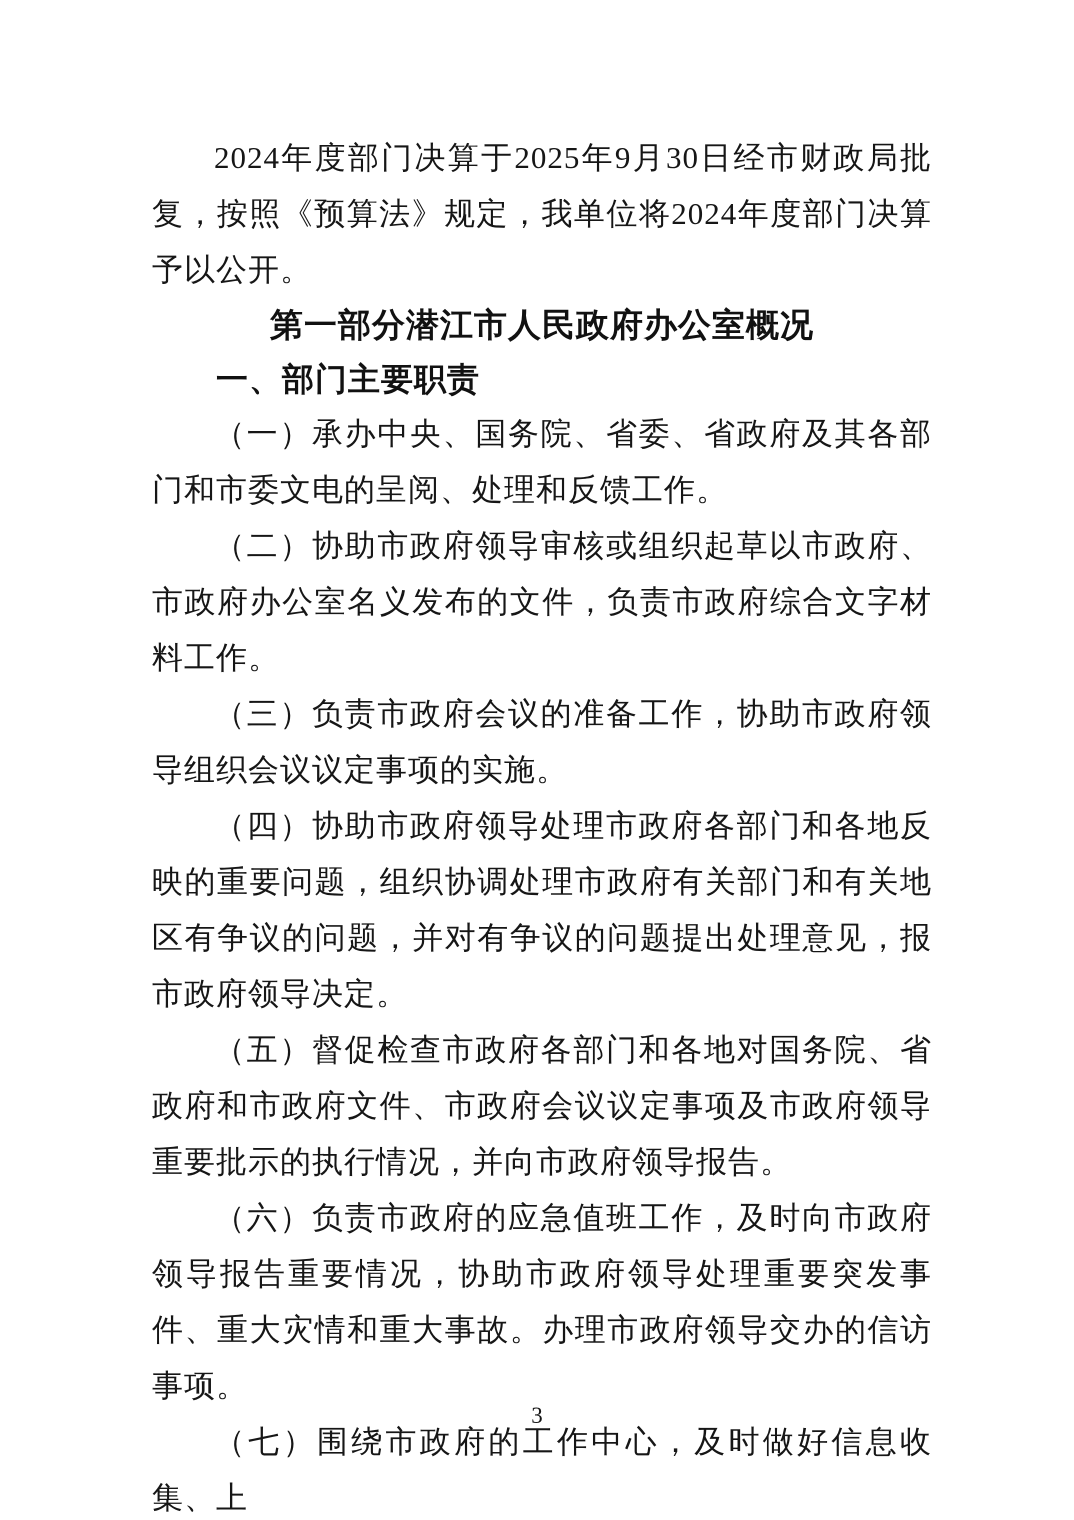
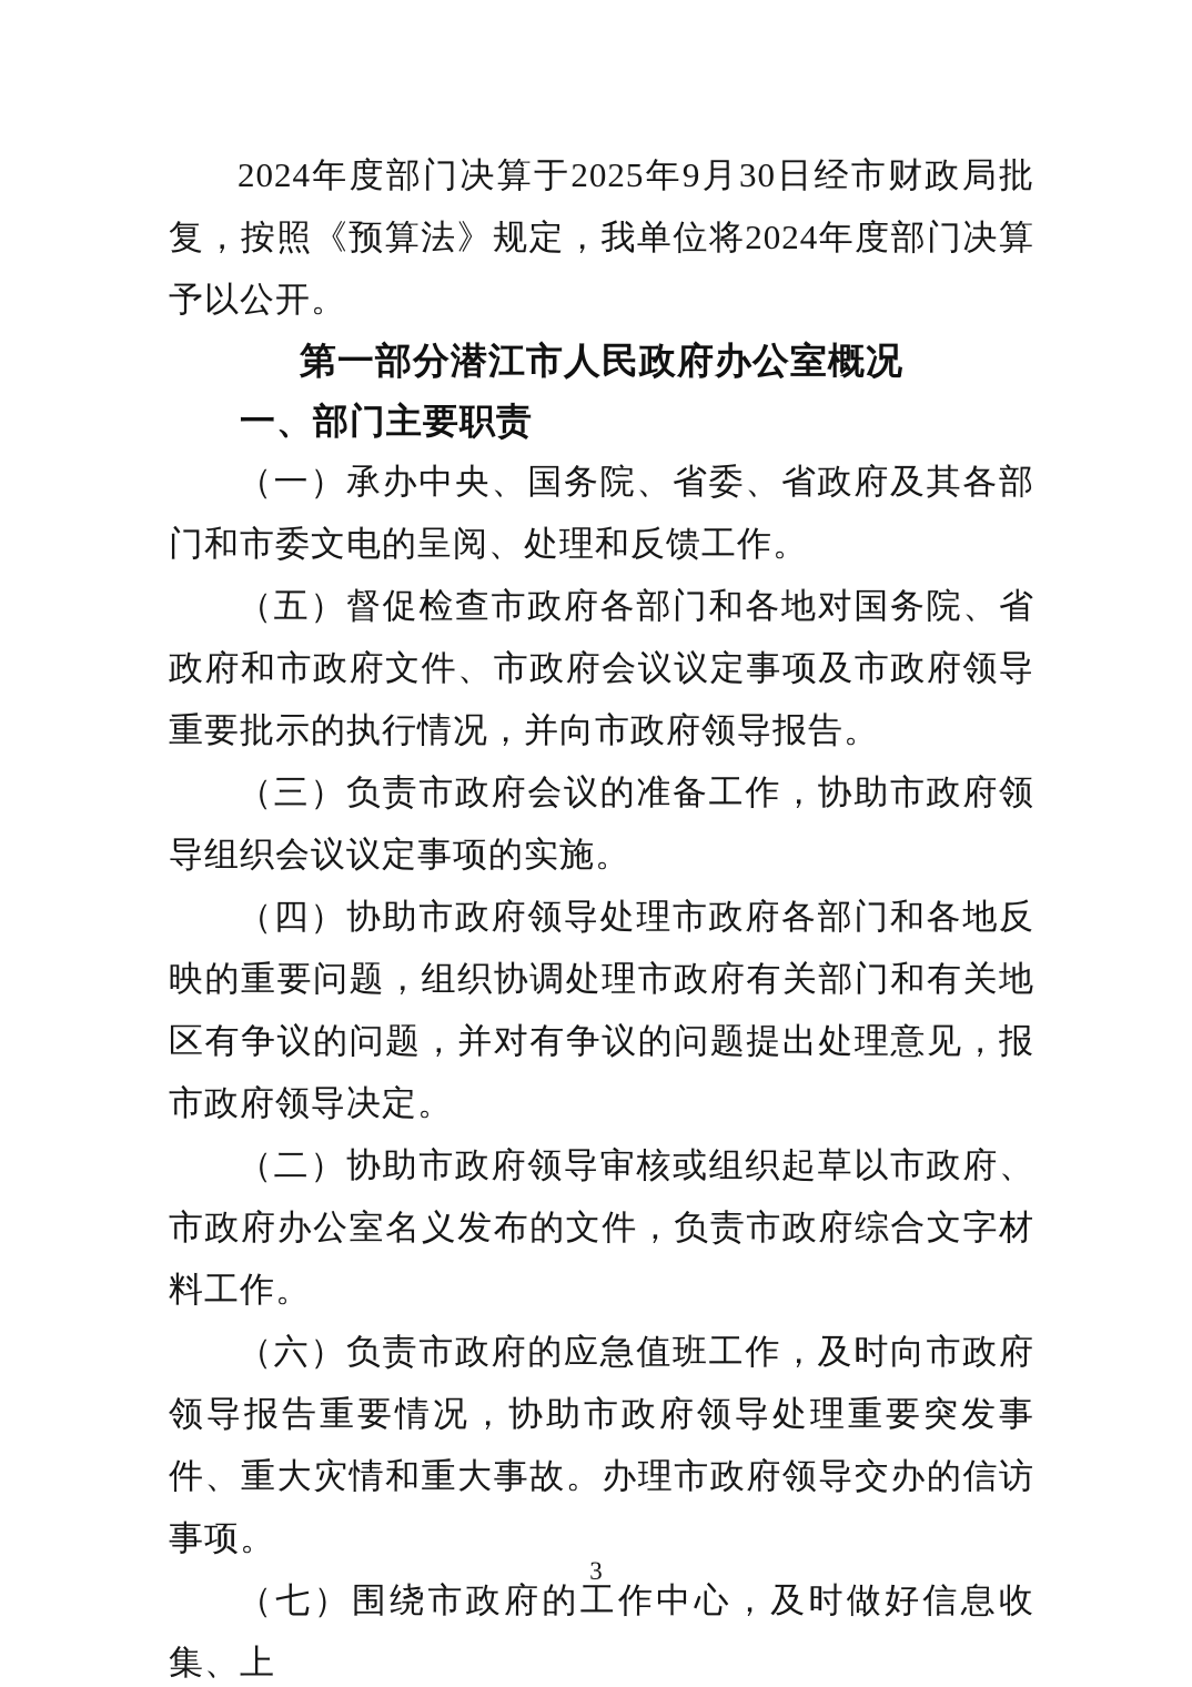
  2024年度部门决算于2025年9月30日经市财政局批复，按照《预算法》规定，我单位将2024年度部门决算予以公开。
  第一部分潜江市人民政府办公室概况
  一、部门主要职责
  （一）承办中央、国务院、省委、省政府及其各部门和市委文电的呈阅、处理和反馈工作。
- （二）协助市政府领导审核或组织起草以市政府、市政府办公室名义发布的文件，负责市政府综合文字材料工作。
+ （五）督促检查市政府各部门和各地对国务院、省政府和市政府文件、市政府会议议定事项及市政府领导重要批示的执行情况，并向市政府领导报告。
  （三）负责市政府会议的准备工作，协助市政府领导组织会议议定事项的实施。
  （四）协助市政府领导处理市政府各部门和各地反映的重要问题，组织协调处理市政府有关部门和有关地区有争议的问题，并对有争议的问题提出处理意见，报市政府领导决定。
- （五）督促检查市政府各部门和各地对国务院、省政府和市政府文件、市政府会议议定事项及市政府领导重要批示的执行情况，并向市政府领导报告。
+ （二）协助市政府领导审核或组织起草以市政府、市政府办公室名义发布的文件，负责市政府综合文字材料工作。
  （六）负责市政府的应急值班工作，及时向市政府领导报告重要情况，协助市政府领导处理重要突发事件、重大灾情和重大事故。办理市政府领导交办的信访事项。
  （七）围绕市政府的工作中心，及时做好信息收集、上
  3
